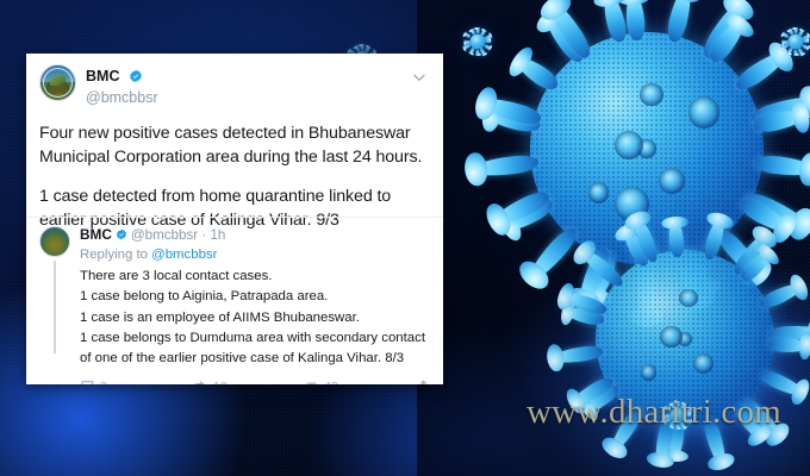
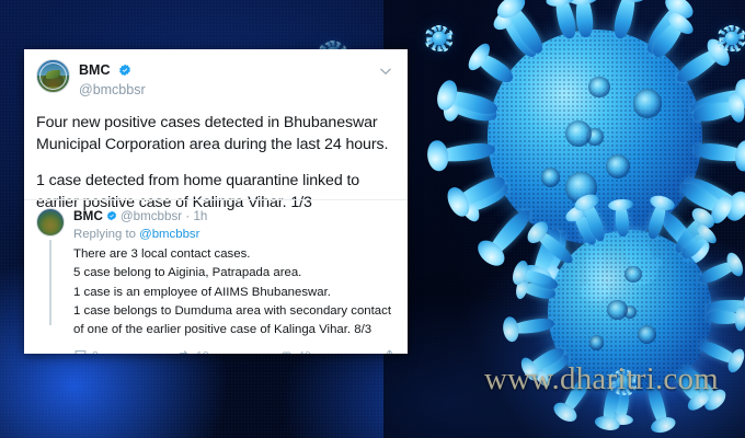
  www.dharitri.com
  BMC
  @bmcbbsr
  Four new positive cases detected in Bhubaneswar Municipal Corporation area during the last 24 hours.
- 1 case detected from home quarantine linked to earlier positive case of Kalinga Vihar. 9/3
+ 1 case detected from home quarantine linked to earlier positive case of Kalinga Vihar. 1/3
  BMC @bmcbbsr · 1h
  Replying to @bmcbbsr
  There are 3 local contact cases.
- 1 case belong to Aiginia, Patrapada area.
+ 5 case belong to Aiginia, Patrapada area.
  1 case is an employee of AIIMS Bhubaneswar.
  1 case belongs to Dumduma area with secondary contact of one of the earlier positive case of Kalinga Vihar. 8/3
